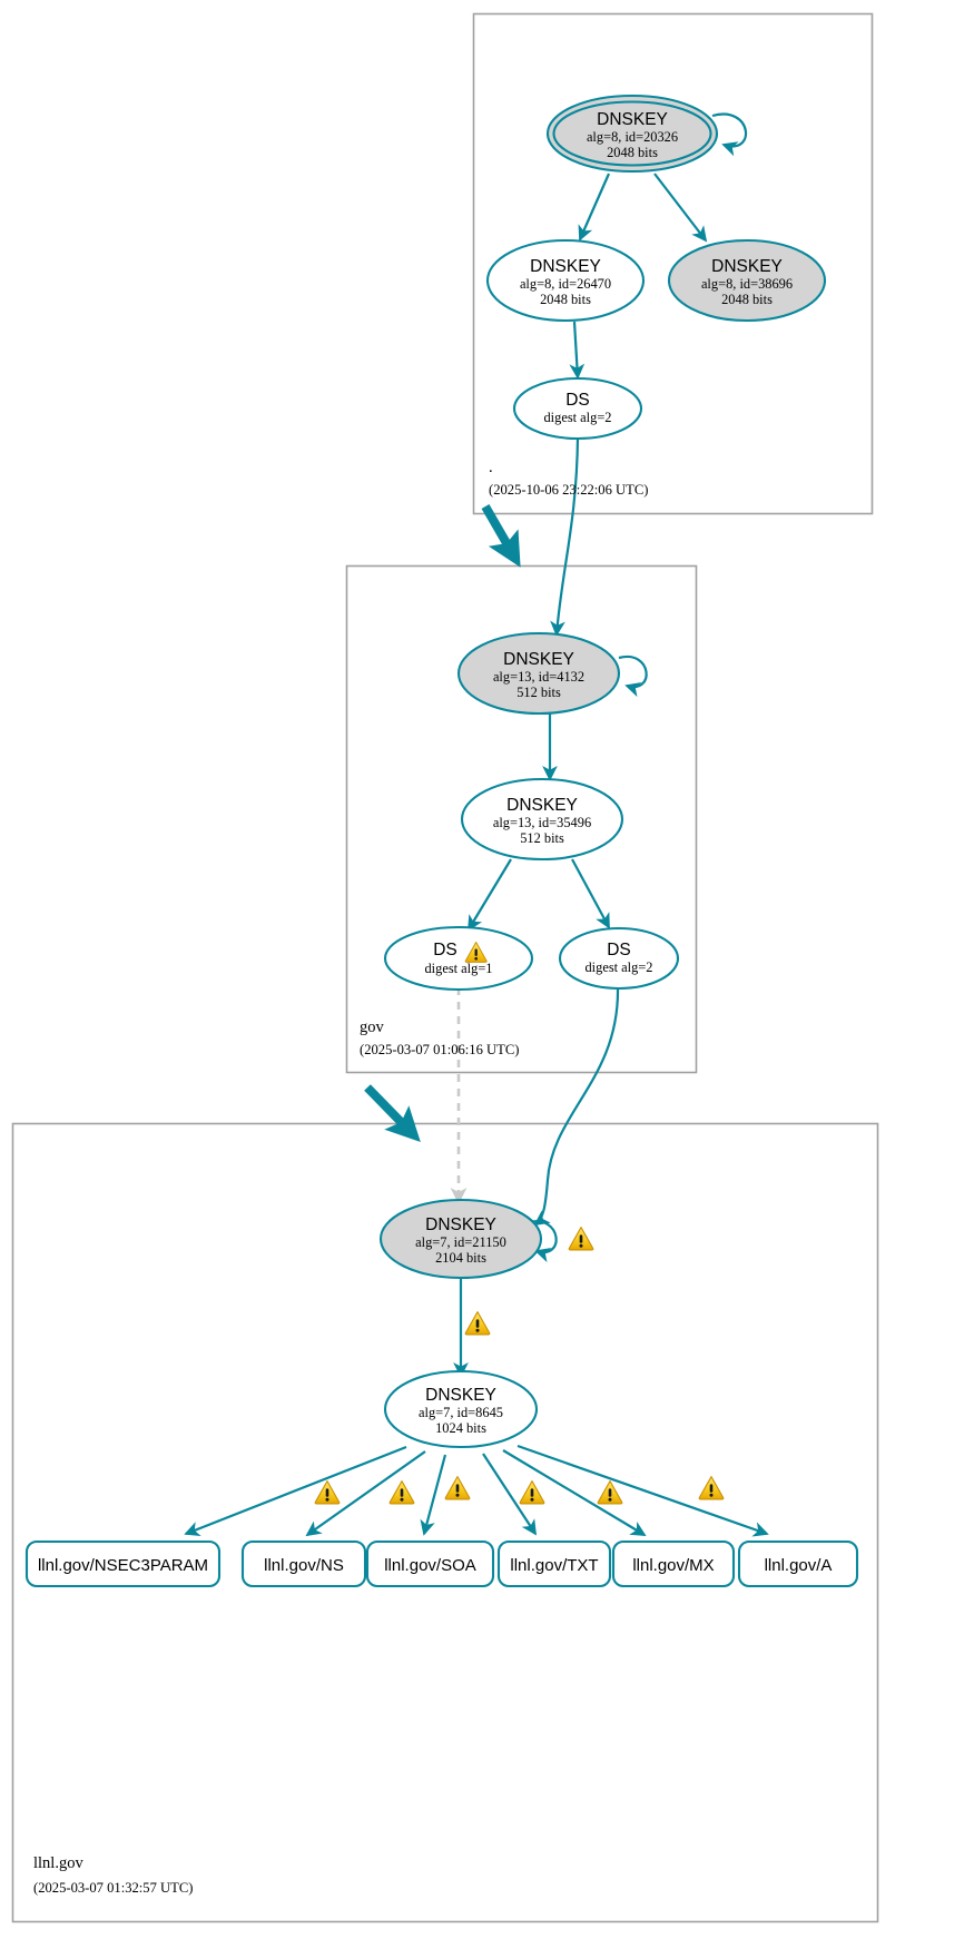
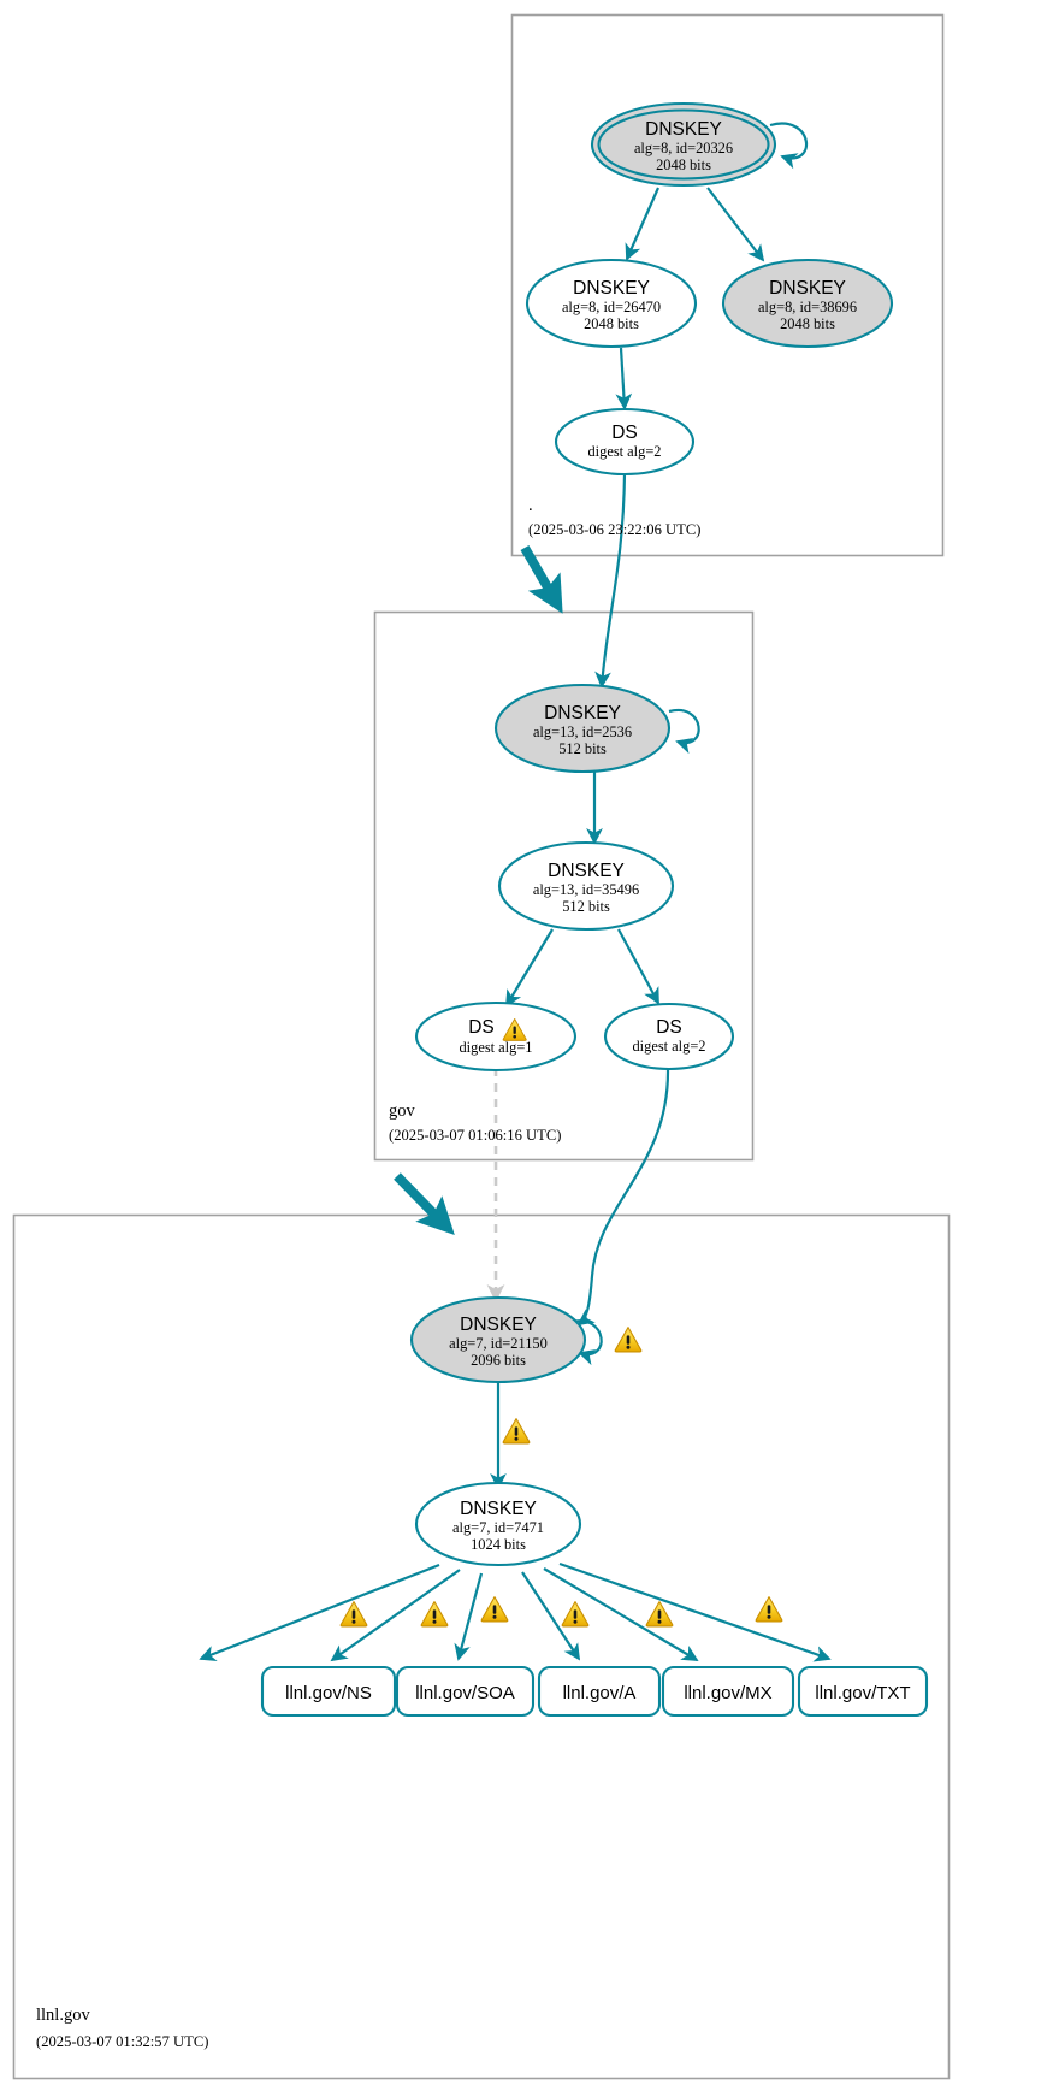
  DNSKEY
  alg=8, id=20326
  2048 bits
  DNSKEY
  alg=8, id=26470
  2048 bits
  DNSKEY
  alg=8, id=38696
  2048 bits
  DS
  digest alg=2
  .
- (2025-10-06 23:22:06 UTC)
+ (2025-03-06 23:22:06 UTC)
  DNSKEY
- alg=13, id=4132
+ alg=13, id=2536
  512 bits
  DNSKEY
  alg=13, id=35496
  512 bits
  DS
  digest alg=1
  DS
  digest alg=2
  gov
  (2025-03-07 01:06:16 UTC)
  DNSKEY
  alg=7, id=21150
- 2104 bits
+ 2096 bits
  DNSKEY
- alg=7, id=8645
+ alg=7, id=7471
  1024 bits
- llnl.gov/NSEC3PARAM
  llnl.gov/NS
  llnl.gov/SOA
- llnl.gov/TXT
+ llnl.gov/A
  llnl.gov/MX
- llnl.gov/A
+ llnl.gov/TXT
  llnl.gov
  (2025-03-07 01:32:57 UTC)
